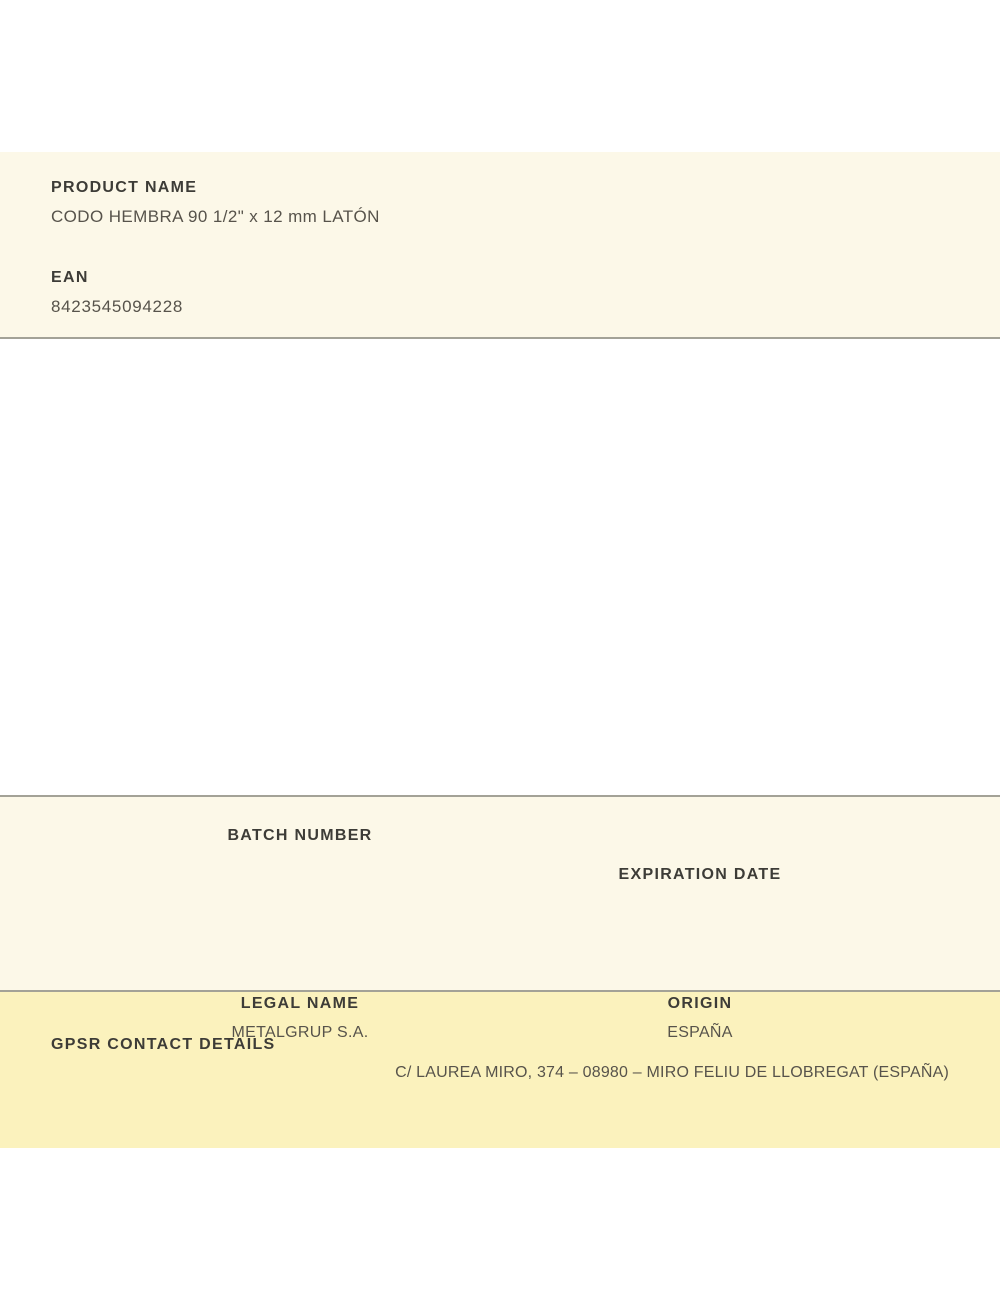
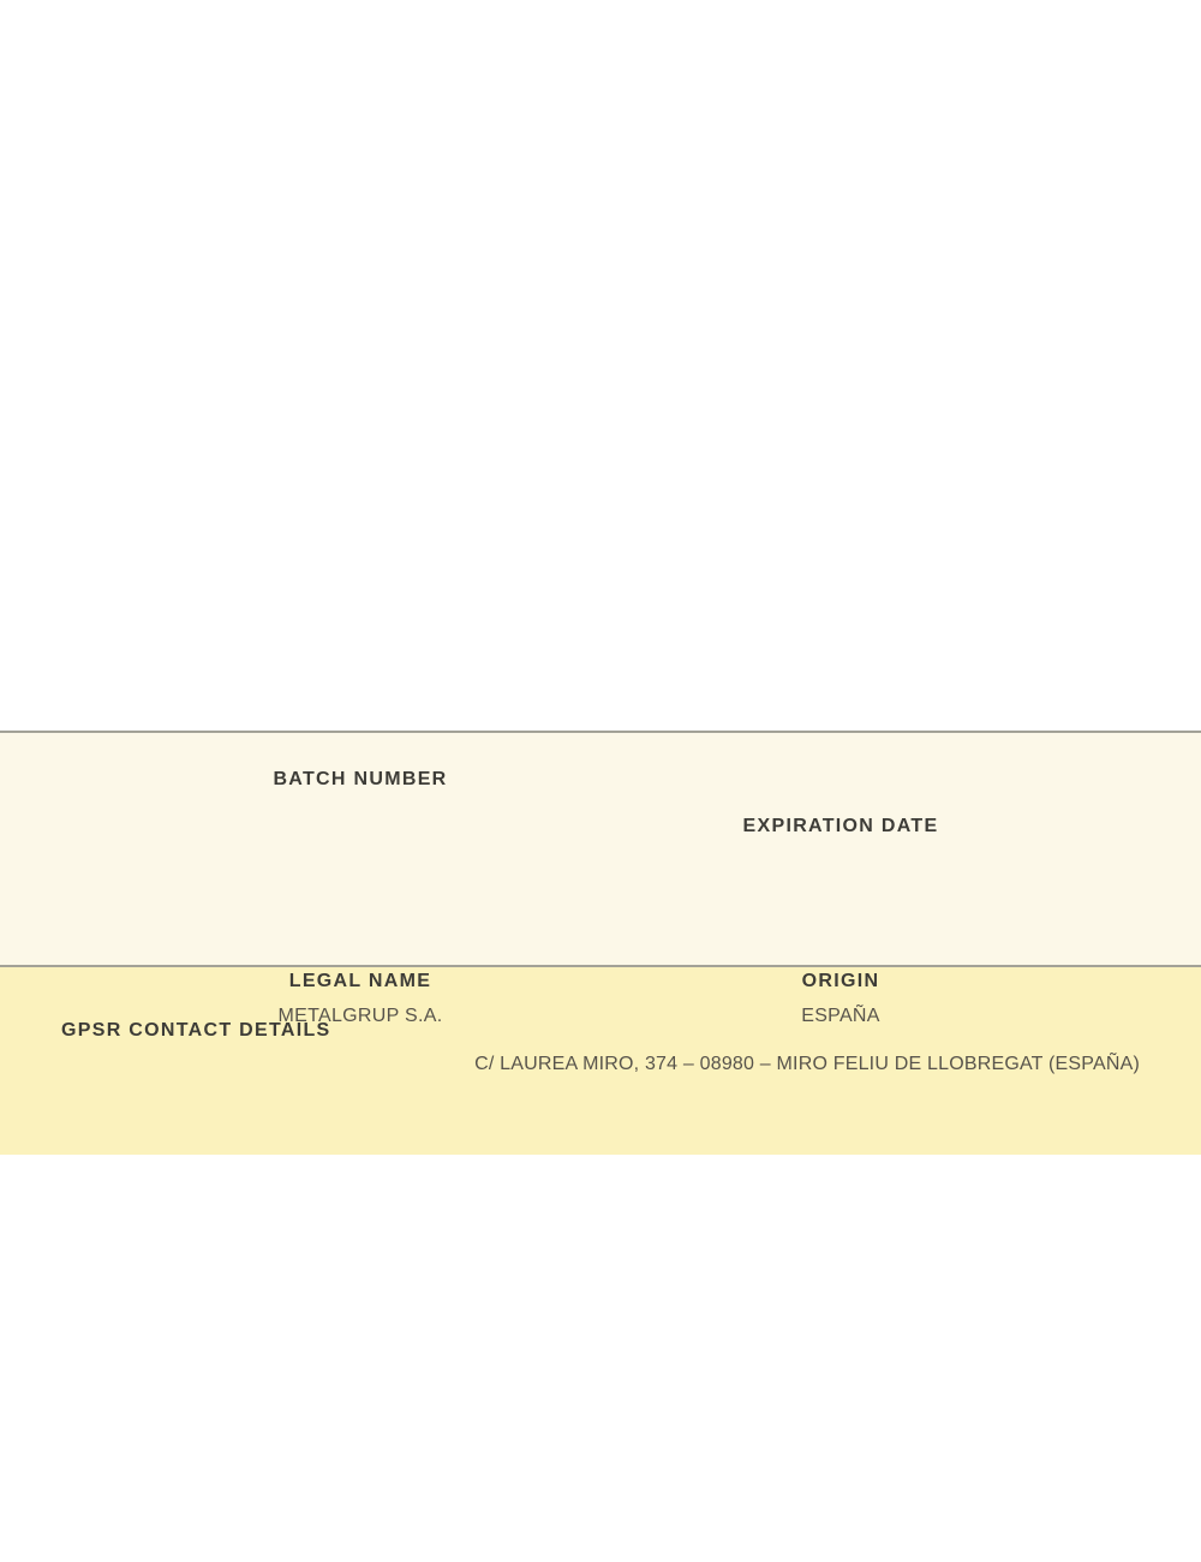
- PRODUCT NAME
- CODO HEMBRA 90 1/2" x 12 mm LATÓN
- EAN
- 8423545094228
  BATCH NUMBER
  EXPIRATION DATE
  LEGAL NAME
  METALGRUP S.A.
  ORIGIN
  ESPAÑA
  GPSR CONTACT DETAILS
  C/ LAUREA MIRO, 374 – 08980 – MIRO FELIU DE LLOBREGAT (ESPAÑA)
